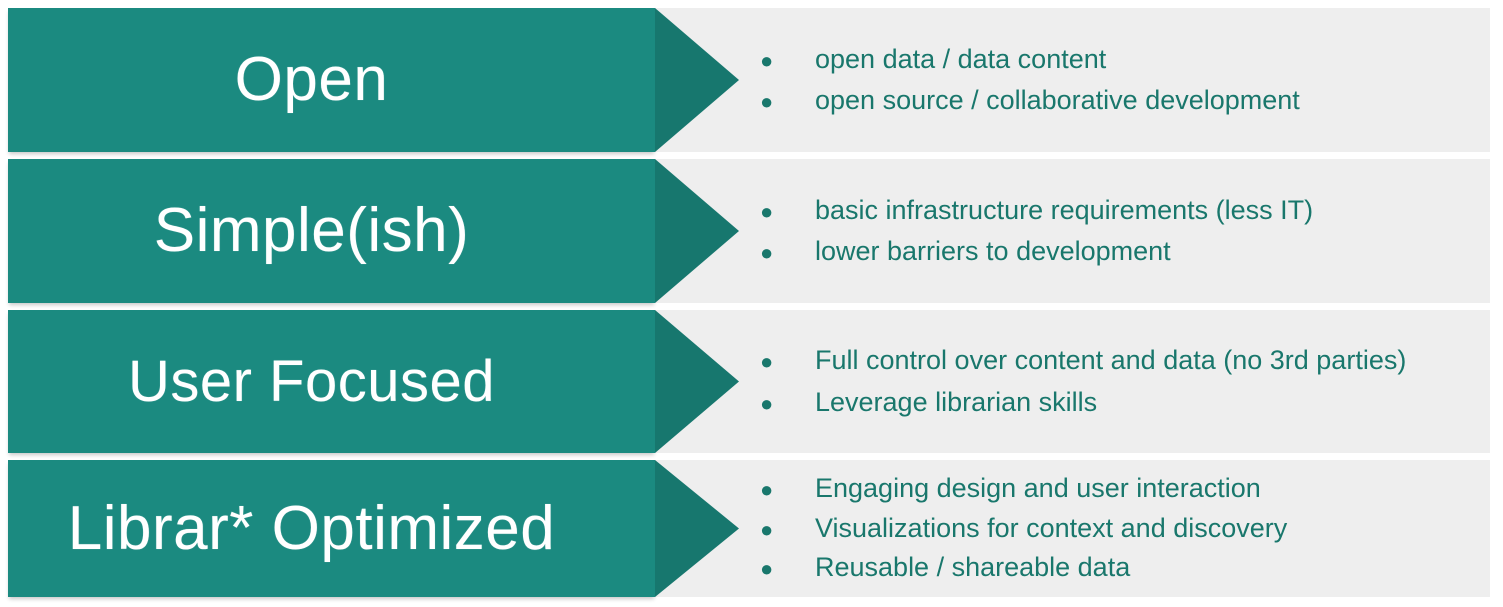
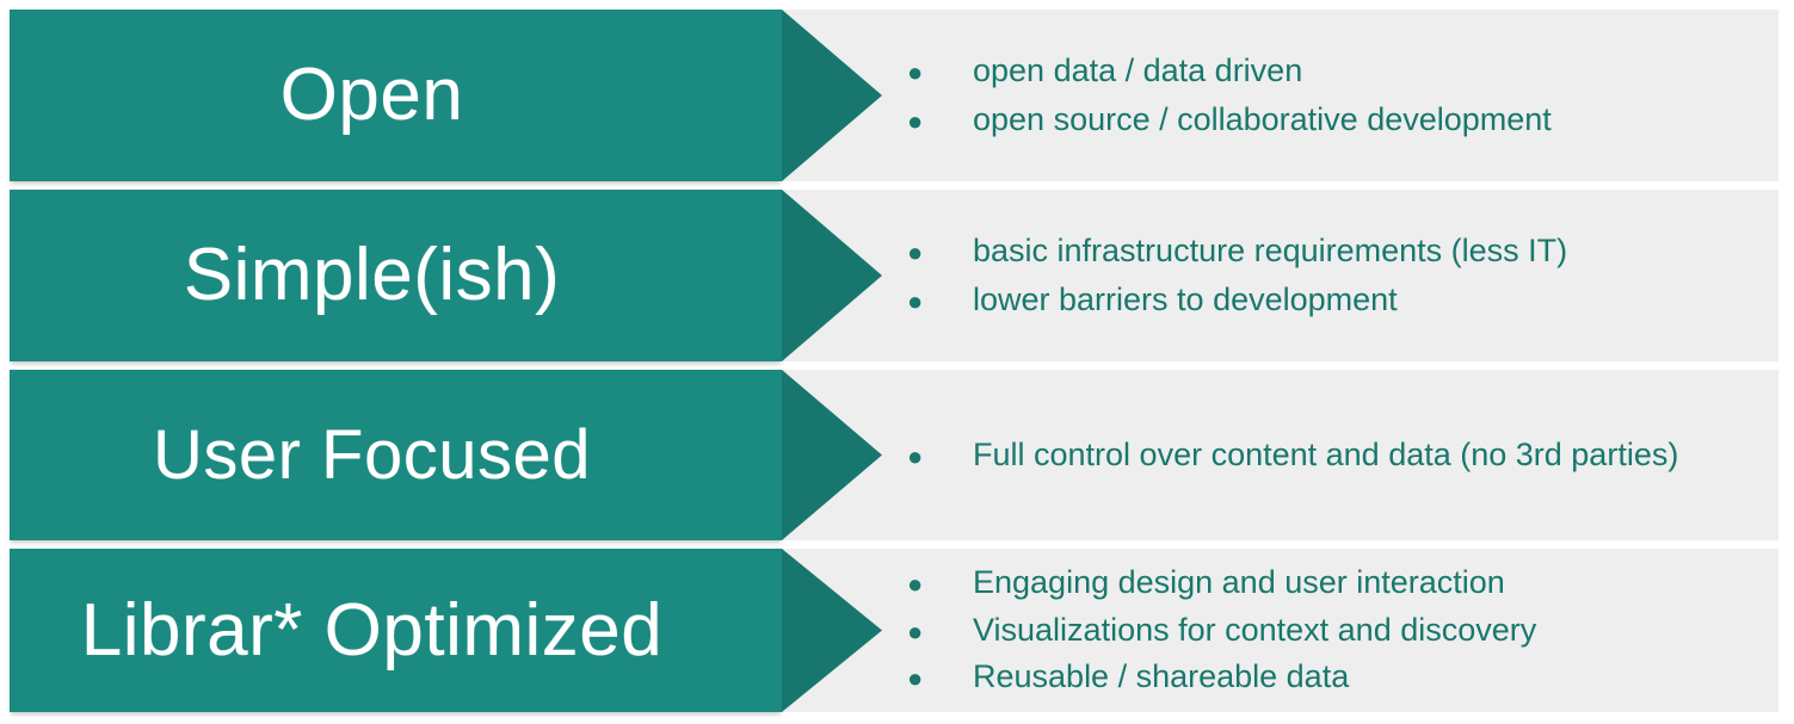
  Open
- open data / data content
+ open data / data driven
  open source / collaborative development
  Simple(ish)
  basic infrastructure requirements (less IT)
  lower barriers to development
  User Focused
  Full control over content and data (no 3rd parties)
- Leverage librarian skills
  Librar* Optimized
  Engaging design and user interaction
  Visualizations for context and discovery
  Reusable / shareable data
